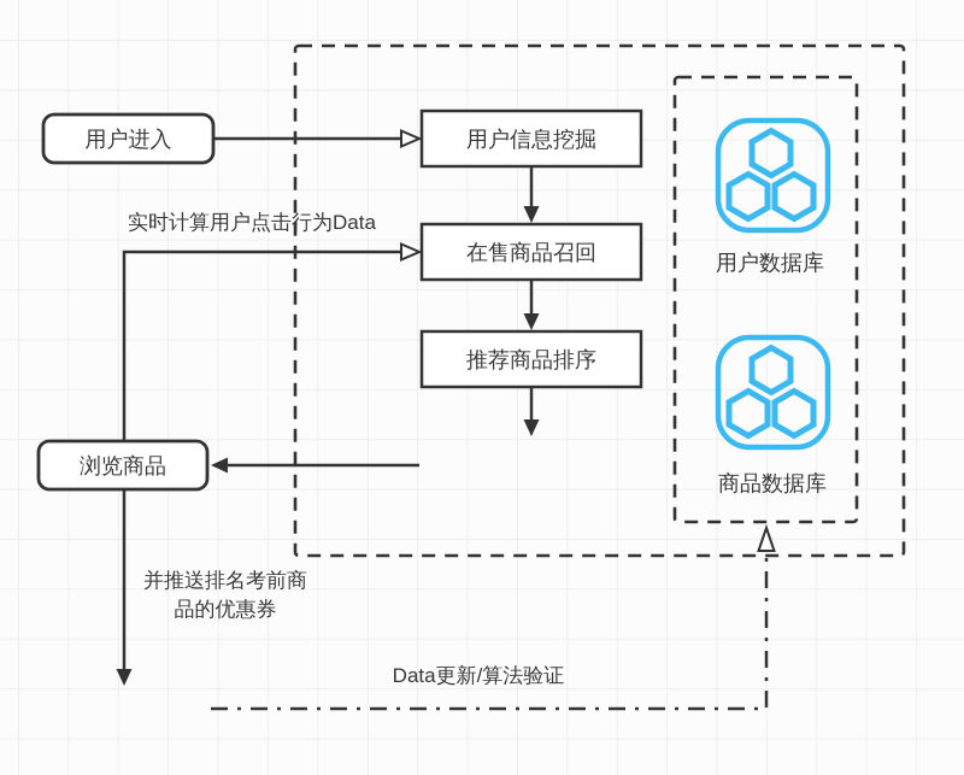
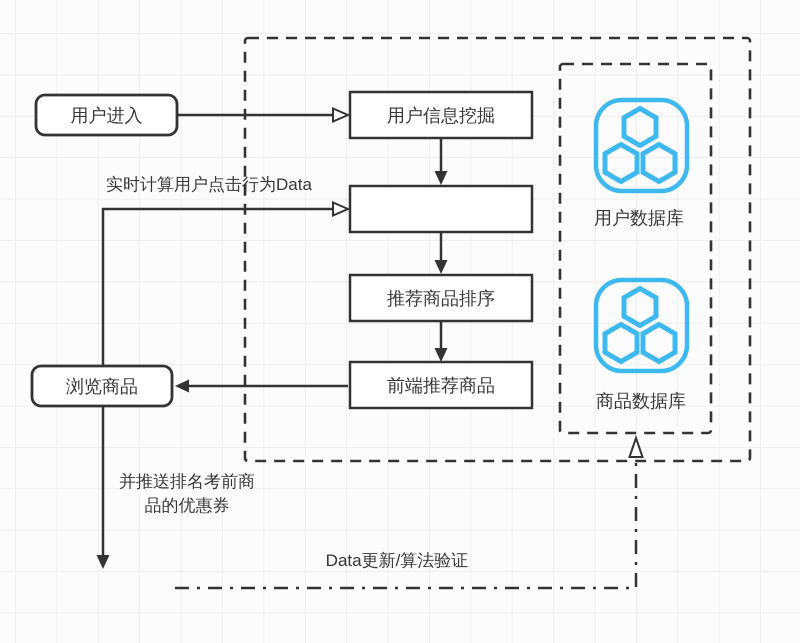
  用户进入
  浏览商品
  用户信息挖掘
- 在售商品召回
  推荐商品排序
+ 前端推荐商品
  用户数据库
  商品数据库
  实时计算用户点击行为Data
  并推送排名考前商
  品的优惠券
  Data更新/算法验证
